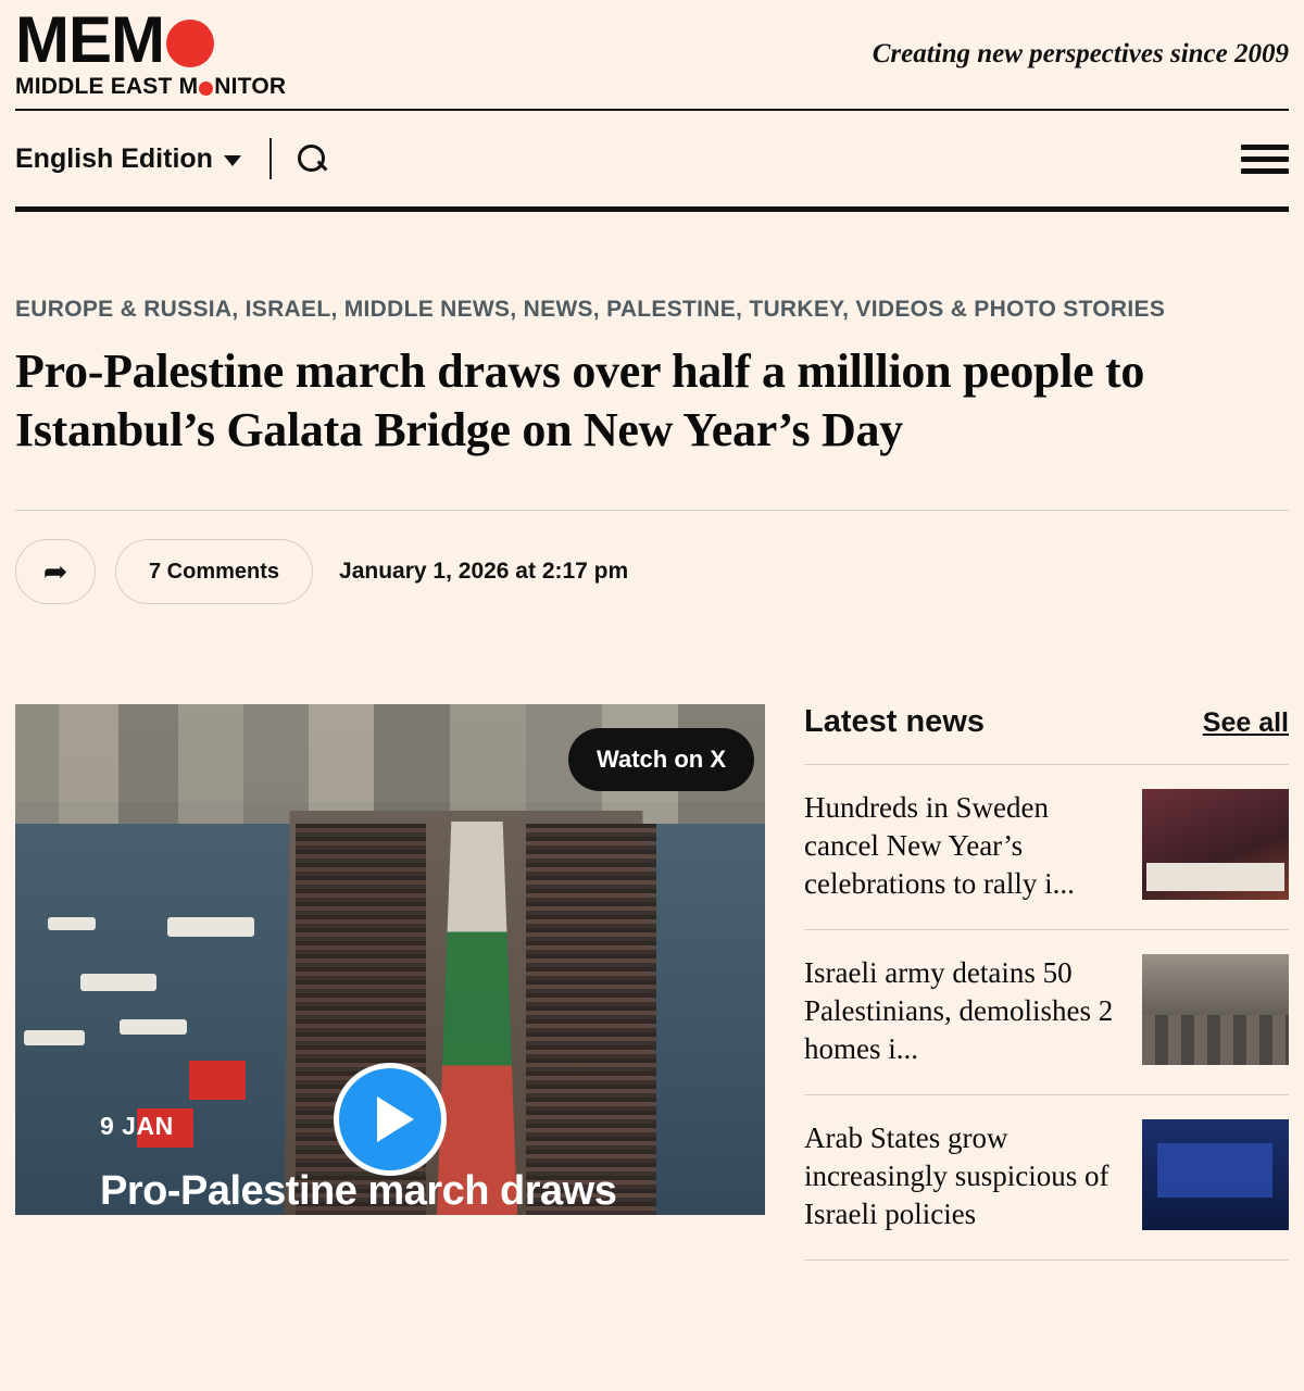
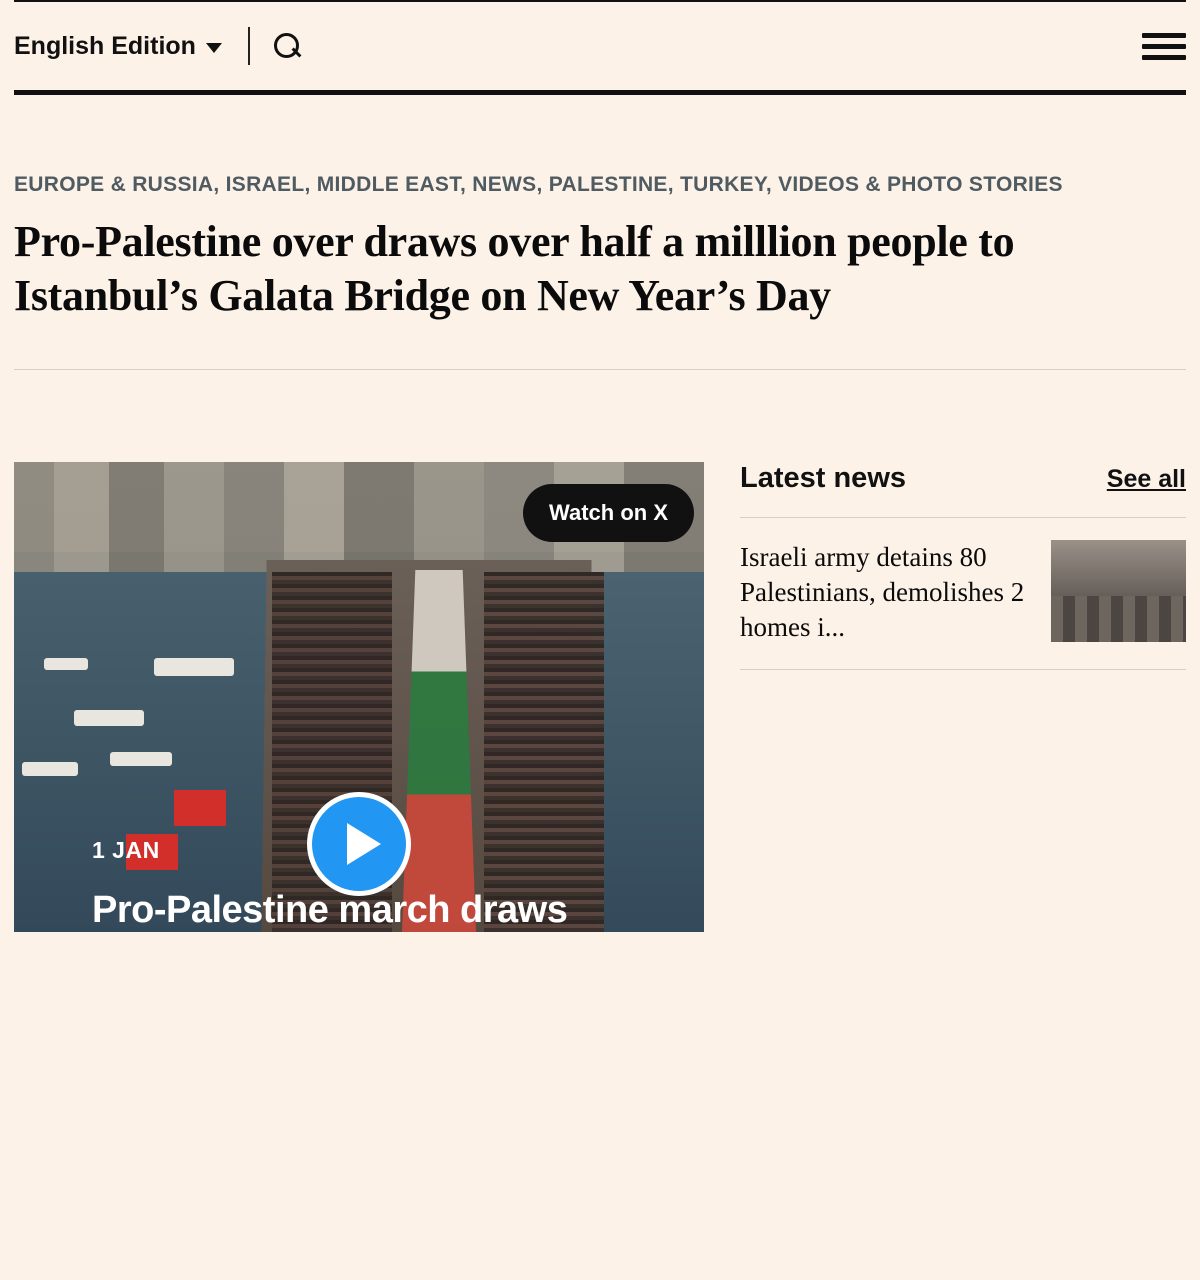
- MEM
- MIDDLE EAST M
- NITOR
- Creating new perspectives since 2009
  English Edition
- EUROPE & RUSSIA, ISRAEL, MIDDLE NEWS, NEWS, PALESTINE, TURKEY, VIDEOS & PHOTO STORIES
+ EUROPE & RUSSIA, ISRAEL, MIDDLE EAST, NEWS, PALESTINE, TURKEY, VIDEOS & PHOTO STORIES
- Pro-Palestine march draws over half a milllion people to Istanbul’s Galata Bridge on New Year’s Day
+ Pro-Palestine over draws over half a milllion people to Istanbul’s Galata Bridge on New Year’s Day
- ➦
- 7 Comments
- January 1, 2026 at 2:17 pm
  Watch on X
- 9 JAN
+ 1 JAN
  Pro-Palestine march draws
  Latest news
  See all
- Hundreds in Sweden cancel New Year’s celebrations to rally i...
- Israeli army detains 50 Palestinians, demolishes 2 homes i...
+ Israeli army detains 80 Palestinians, demolishes 2 homes i...
- Arab States grow increasingly suspicious of Israeli policies
